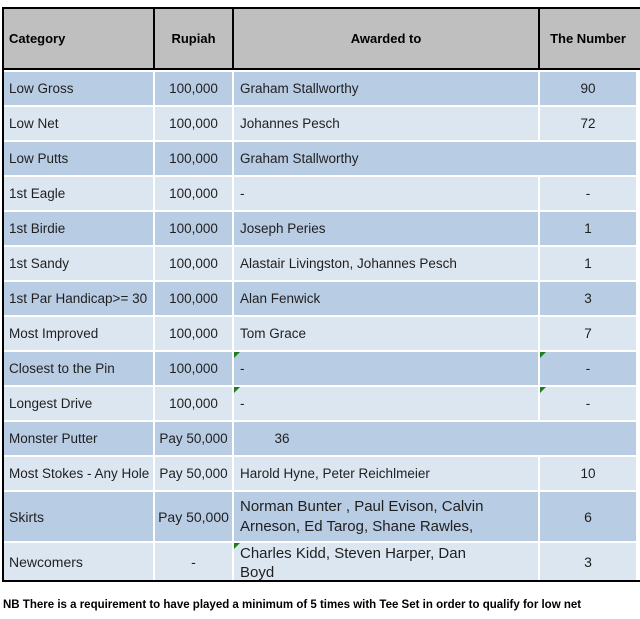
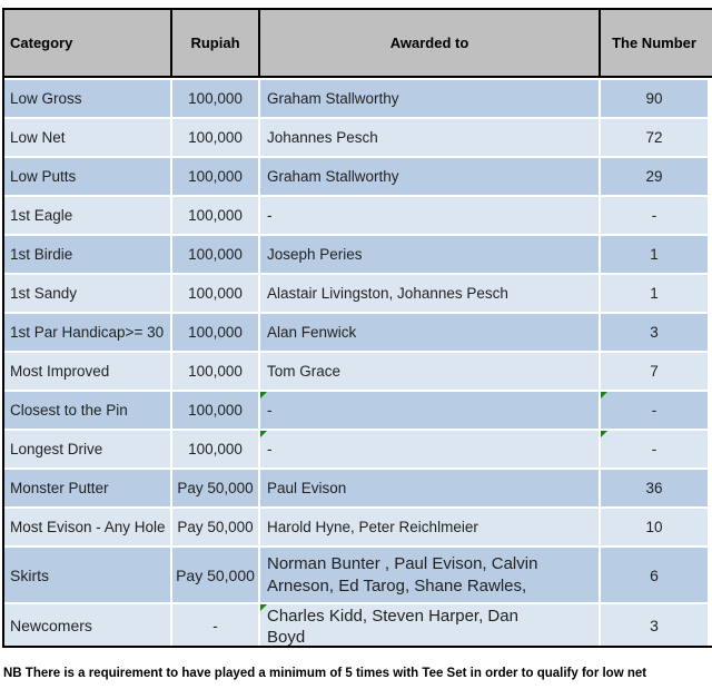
  Category
  Rupiah
  Awarded to
  The Number
  Low Gross
  100,000
  Graham Stallworthy
  90
  Low Net
  100,000
  Johannes Pesch
  72
  Low Putts
  100,000
  Graham Stallworthy
+ 29
  1st Eagle
  100,000
  -
  -
  1st Birdie
  100,000
  Joseph Peries
  1
  1st Sandy
  100,000
  Alastair Livingston, Johannes Pesch
  1
  1st Par Handicap>= 30
  100,000
  Alan Fenwick
  3
  Most Improved
  100,000
  Tom Grace
  7
  Closest to the Pin
  100,000
  -
  -
  Longest Drive
  100,000
  -
  -
  Monster Putter
  Pay 50,000
+ Paul Evison
  36
- Most Stokes - Any Hole
+ Most Evison - Any Hole
  Pay 50,000
  Harold Hyne, Peter Reichlmeier
  10
  Skirts
  Pay 50,000
  Norman Bunter , Paul Evison, Calvin
  Arneson, Ed Tarog, Shane Rawles,
  6
  Newcomers
  -
  Charles Kidd, Steven Harper, Dan
  Boyd
  3
  NB There is a requirement to have played a minimum of 5 times with Tee Set in order to qualify for low net
